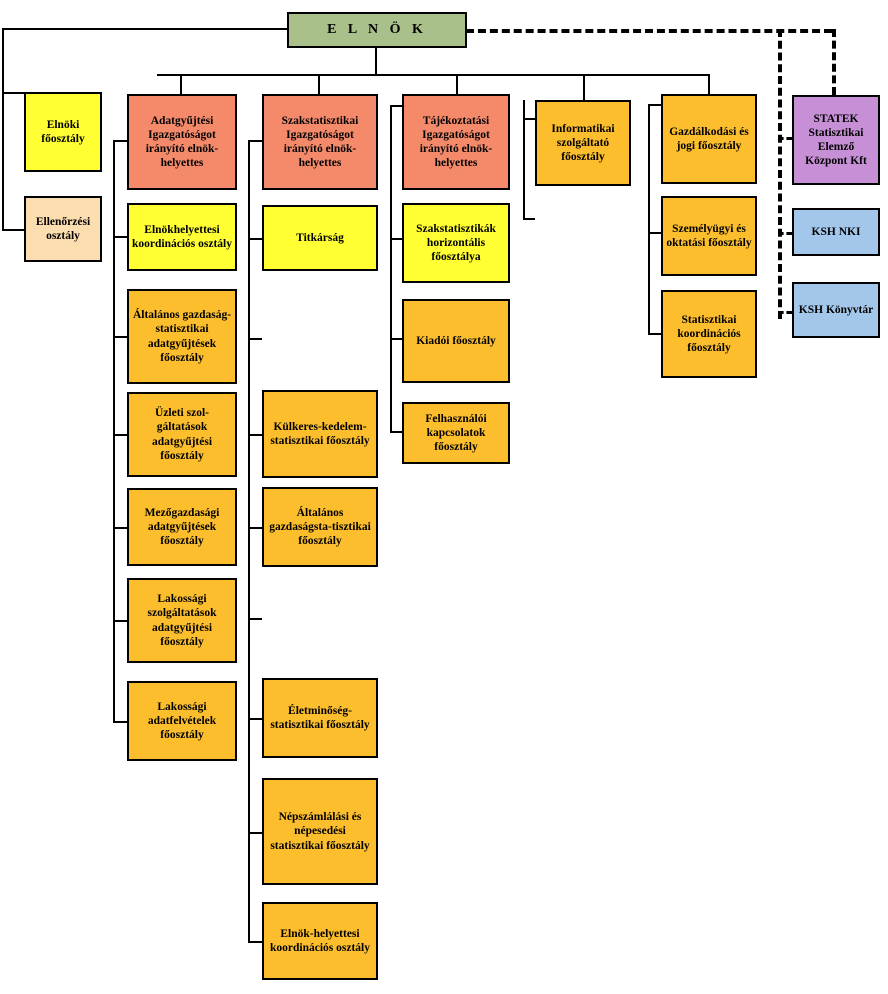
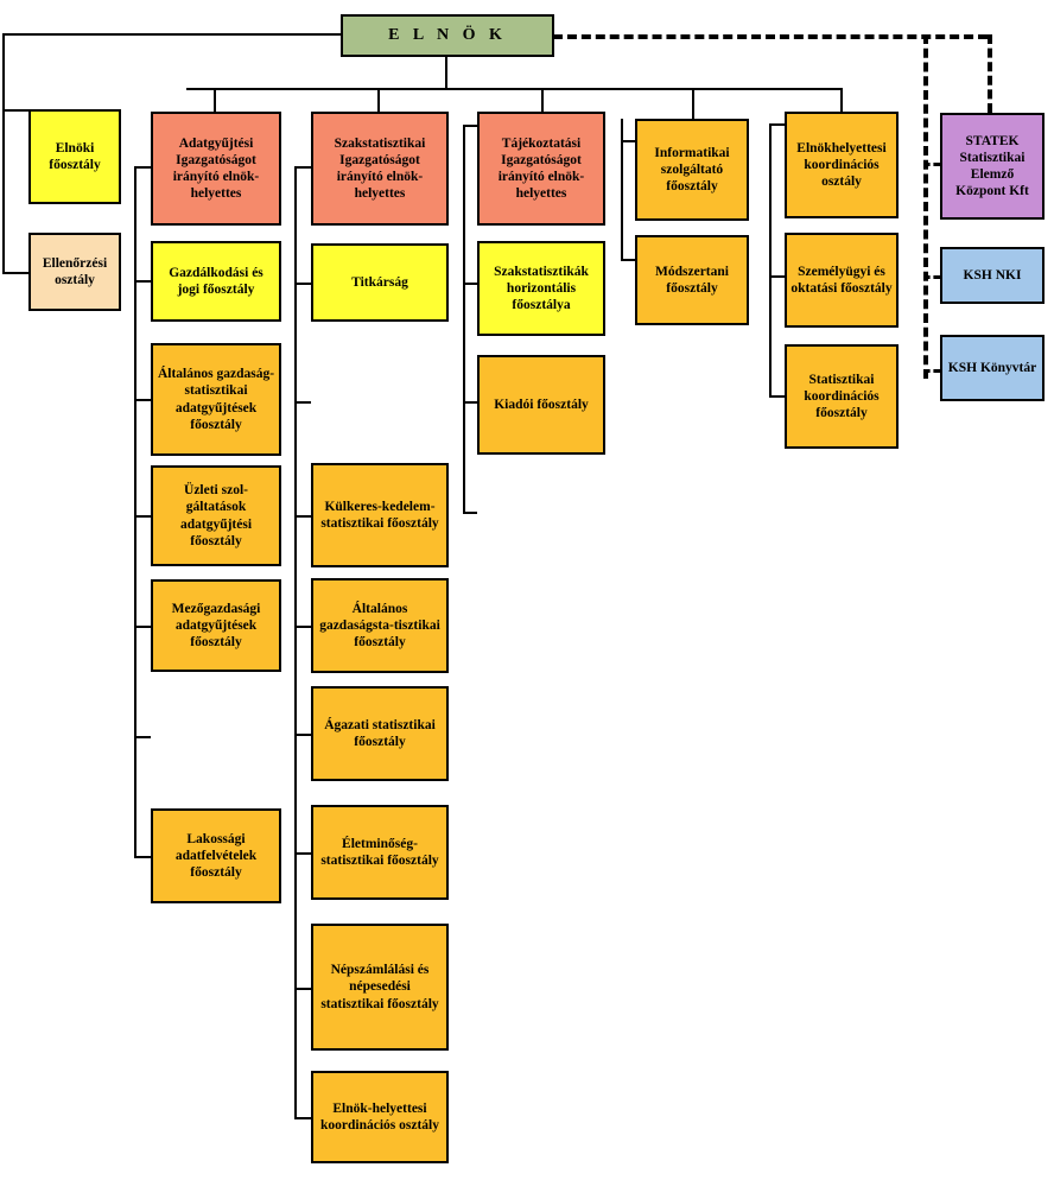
  E L N Ö K
  Elnöki főosztály
  Ellenőrzési osztály
  Adatgyűjtési Igazgatóságot irányító elnök-helyettes
- Elnökhelyettesi koordinációs osztály
+ Gazdálkodási és jogi főosztály
  Általános gazdaság-statisztikai adatgyűjtések főosztály
  Üzleti szol-gáltatások adatgyűjtési főosztály
  Mezőgazdasági adatgyűjtések főosztály
- Lakossági szolgáltatások adatgyűjtési főosztály
  Lakossági adatfelvételek főosztály
  Szakstatisztikai Igazgatóságot irányító elnök-helyettes
  Titkárság
  Külkeres-kedelem-statisztikai főosztály
  Általános gazdaságsta-tisztikai főosztály
+ Ágazati statisztikai főosztály
  Életminőség-statisztikai főosztály
  Népszámlálási és népesedési statisztikai főosztály
  Elnök-helyettesi koordinációs osztály
  Tájékoztatási Igazgatóságot irányító elnök-helyettes
  Szakstatisztikák horizontális főosztálya
  Kiadói főosztály
- Felhasználói kapcsolatok főosztály
  Informatikai szolgáltató főosztály
+ Módszertani főosztály
- Gazdálkodási és jogi főosztály
+ Elnökhelyettesi koordinációs osztály
  Személyügyi és oktatási főosztály
  Statisztikai koordinációs főosztály
  STATEK Statisztikai Elemző Központ Kft
  KSH NKI
  KSH Könyvtár
